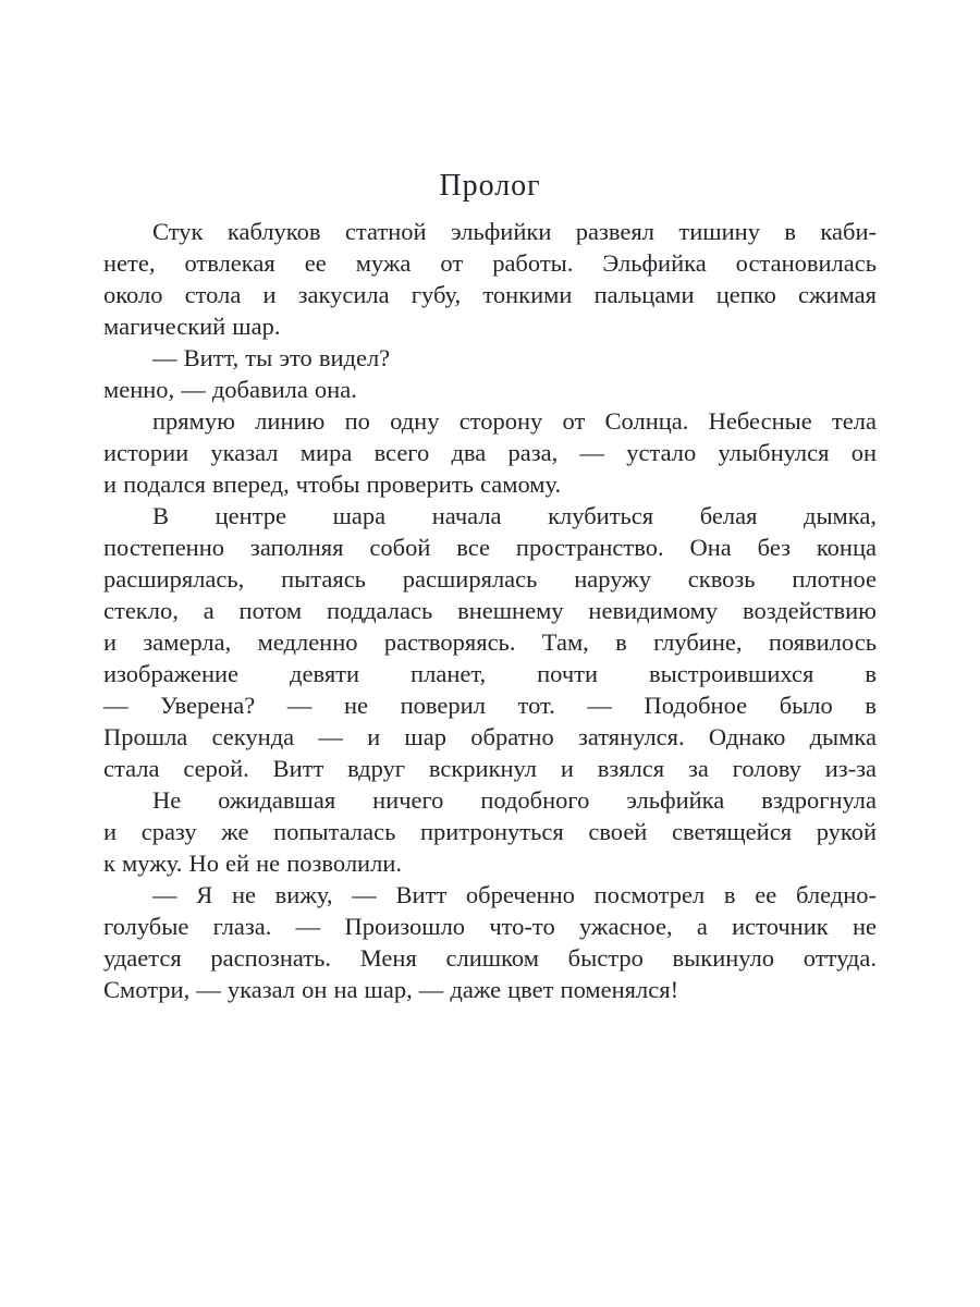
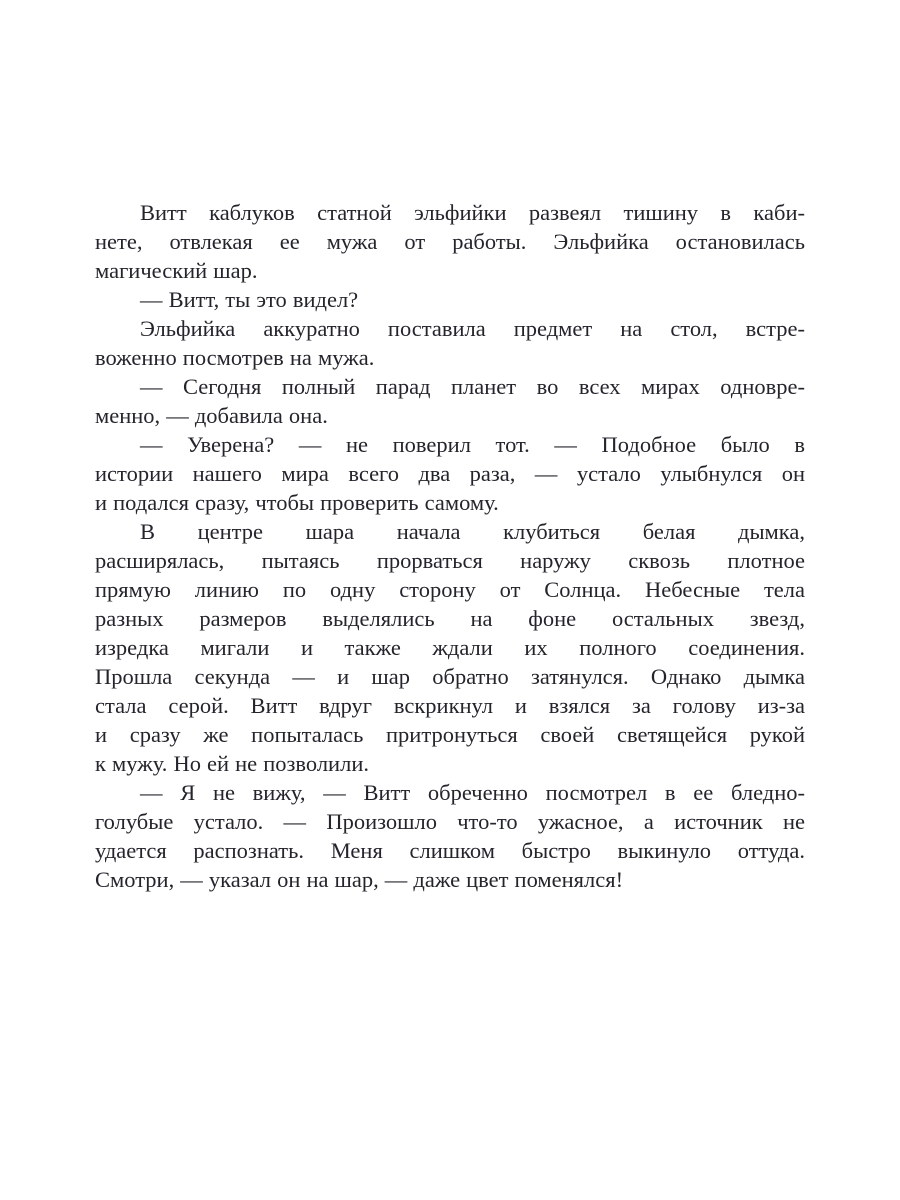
- Пролог
- Стук каблуков статной эльфийки развеял тишину в каби-
+ Витт каблуков статной эльфийки развеял тишину в каби-
  нете, отвлекая ее мужа от работы. Эльфийка остановилась
- около стола и закусила губу, тонкими пальцами цепко сжимая
  магический шар.
  — Витт, ты это видел?
+ Эльфийка аккуратно поставила предмет на стол, встре-
+ воженно посмотрев на мужа.
+ — Сегодня полный парад планет во всех мирах одновре-
  менно, — добавила она.
- прямую линию по одну сторону от Солнца. Небесные тела
+ — Уверена? — не поверил тот. — Подобное было в
- истории указал мира всего два раза, — устало улыбнулся он
+ истории нашего мира всего два раза, — устало улыбнулся он
- и подался вперед, чтобы проверить самому.
+ и подался сразу, чтобы проверить самому.
  В центре шара начала клубиться белая дымка,
- постепенно заполняя собой все пространство. Она без конца
- расширялась, пытаясь расширялась наружу сквозь плотное
+ расширялась, пытаясь прорваться наружу сквозь плотное
- стекло, а потом поддалась внешнему невидимому воздействию
- и замерла, медленно растворяясь. Там, в глубине, появилось
- изображение девяти планет, почти выстроившихся в
- — Уверена? — не поверил тот. — Подобное было в
+ прямую линию по одну сторону от Солнца. Небесные тела
+ разных размеров выделялись на фоне остальных звезд,
+ изредка мигали и также ждали их полного соединения.
  Прошла секунда — и шар обратно затянулся. Однако дымка
  стала серой. Витт вдруг вскрикнул и взялся за голову из-за
- Не ожидавшая ничего подобного эльфийка вздрогнула
  и сразу же попыталась притронуться своей светящейся рукой
  к мужу. Но ей не позволили.
  — Я не вижу, — Витт обреченно посмотрел в ее бледно-
- голубые глаза. — Произошло что-то ужасное, а источник не
+ голубые устало. — Произошло что-то ужасное, а источник не
  удается распознать. Меня слишком быстро выкинуло оттуда.
  Смотри, — указал он на шар, — даже цвет поменялся!
